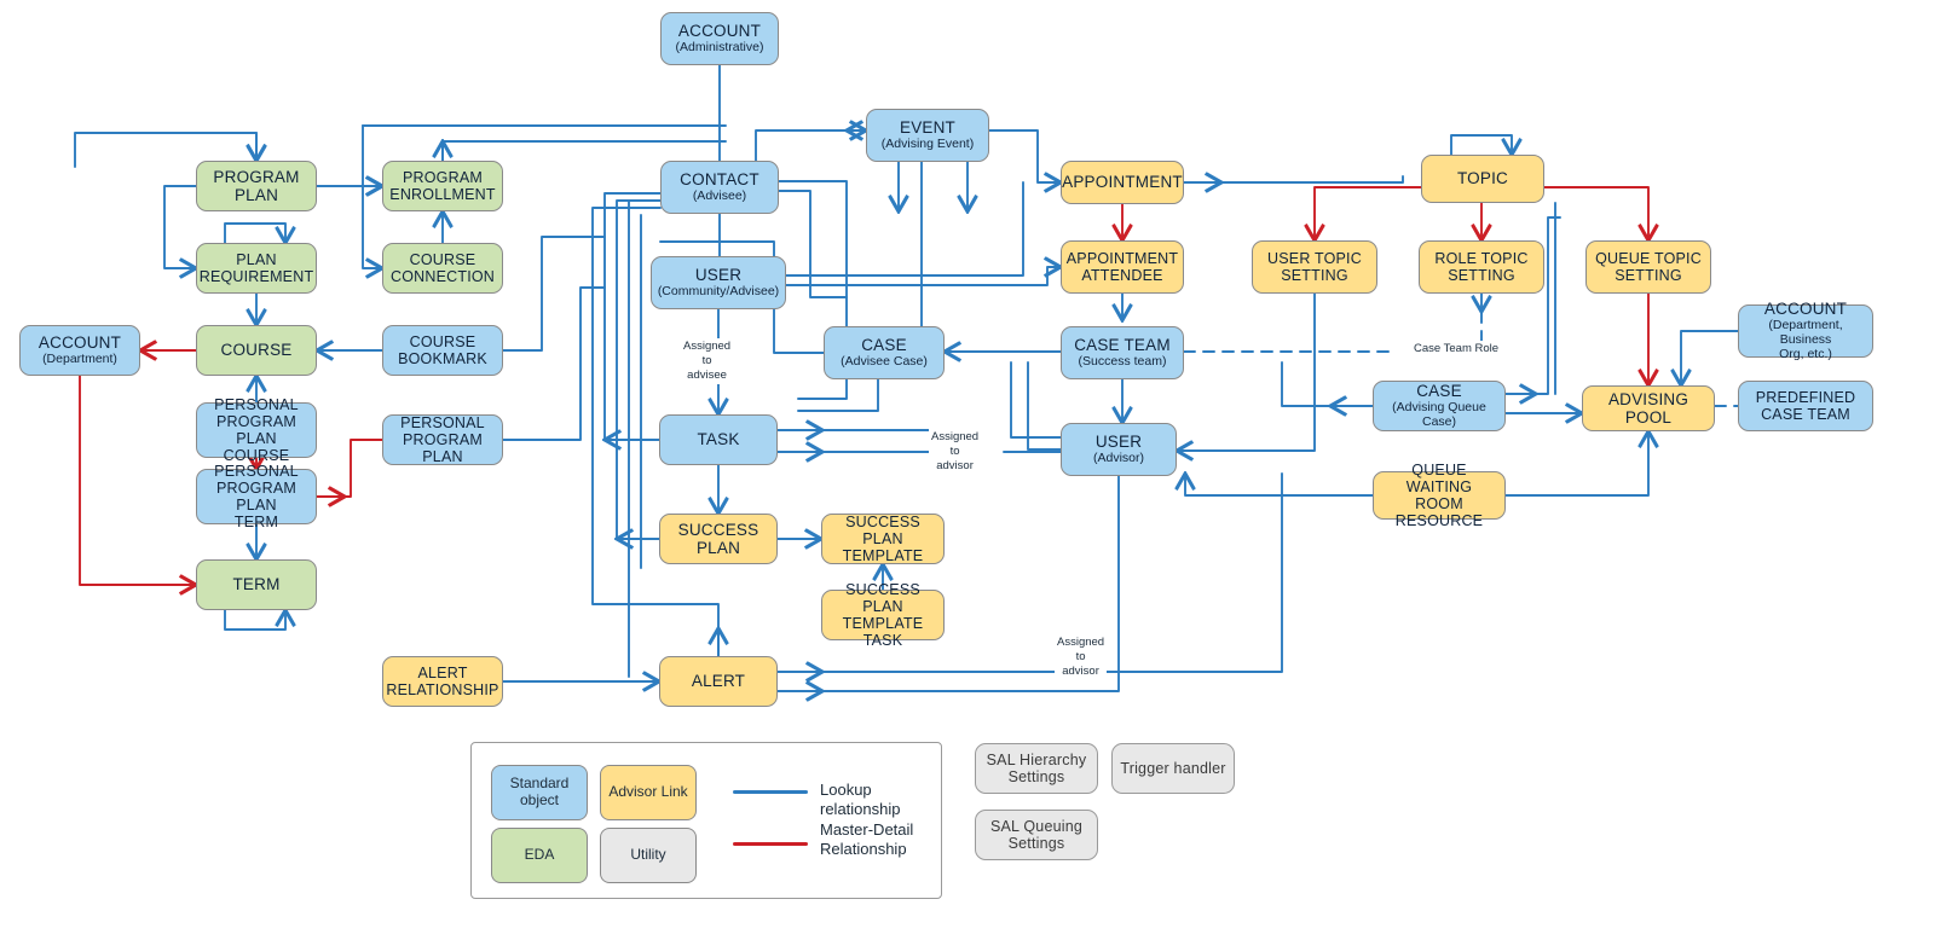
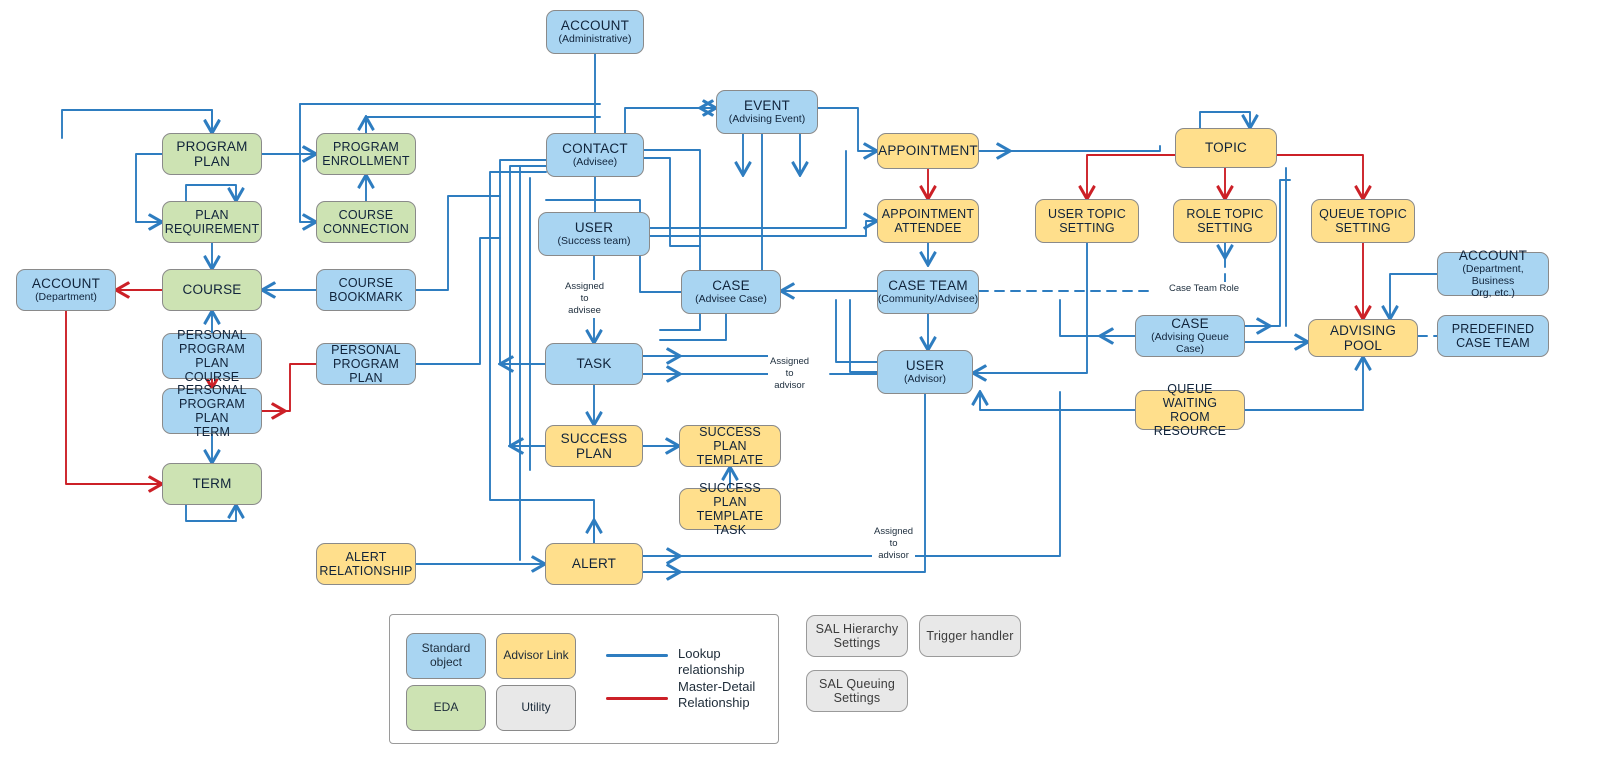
  ACCOUNT
  (Administrative)
  PROGRAM
  PLAN
  PROGRAM
  ENROLLMENT
  PLAN
  REQUIREMENT
  COURSE
  CONNECTION
  ACCOUNT
  (Department)
  COURSE
  COURSE
  BOOKMARK
  PERSONAL
  PROGRAM PLAN
  COURSE
  PERSONAL
  PROGRAM PLAN
  PERSONAL
  PROGRAM PLAN
  TERM
  TERM
  CONTACT
  (Advisee)
  EVENT
  (Advising Event)
  USER
- (Community/Advisee)
+ (Success team)
  CASE
  (Advisee Case)
  TASK
  SUCCESS PLAN
  SUCCESS PLAN
  TEMPLATE
  SUCCESS PLAN
  TEMPLATE TASK
  ALERT
  RELATIONSHIP
  ALERT
  APPOINTMENT
  APPOINTMENT
  ATTENDEE
  CASE TEAM
- (Success team)
+ (Community/Advisee)
  USER
  (Advisor)
  TOPIC
  USER TOPIC
  SETTING
  ROLE TOPIC
  SETTING
  QUEUE TOPIC
  SETTING
  CASE
  (Advising Queue Case)
  ADVISING POOL
  QUEUE WAITING
  ROOM RESOURCE
  ACCOUNT
  (Department, Business
  Org, etc.)
  PREDEFINED
  CASE TEAM
  Assigned
  to
  advisee
  Assigned
  to
  advisor
  Assigned
  to
  advisor
  Case Team Role
  SAL Hierarchy
  Settings
  Trigger handler
  SAL Queuing
  Settings
  Standard
  object
  Advisor Link
  EDA
  Utility
  Lookup relationship
  Master-Detail
  Relationship
